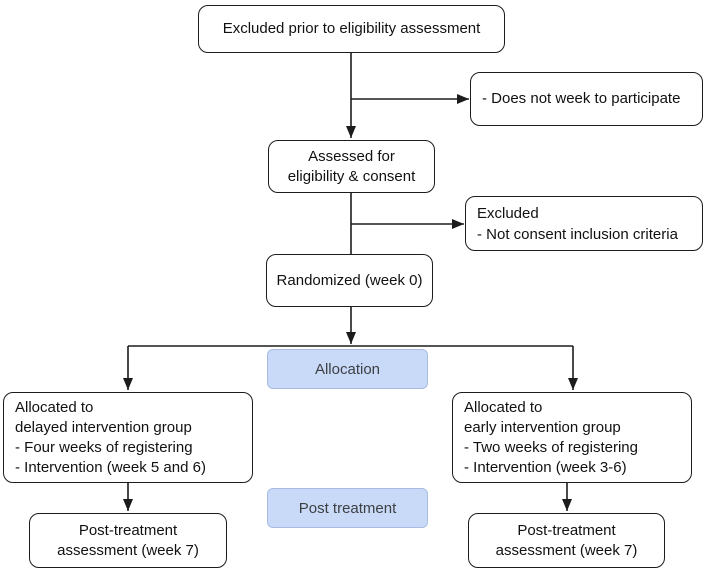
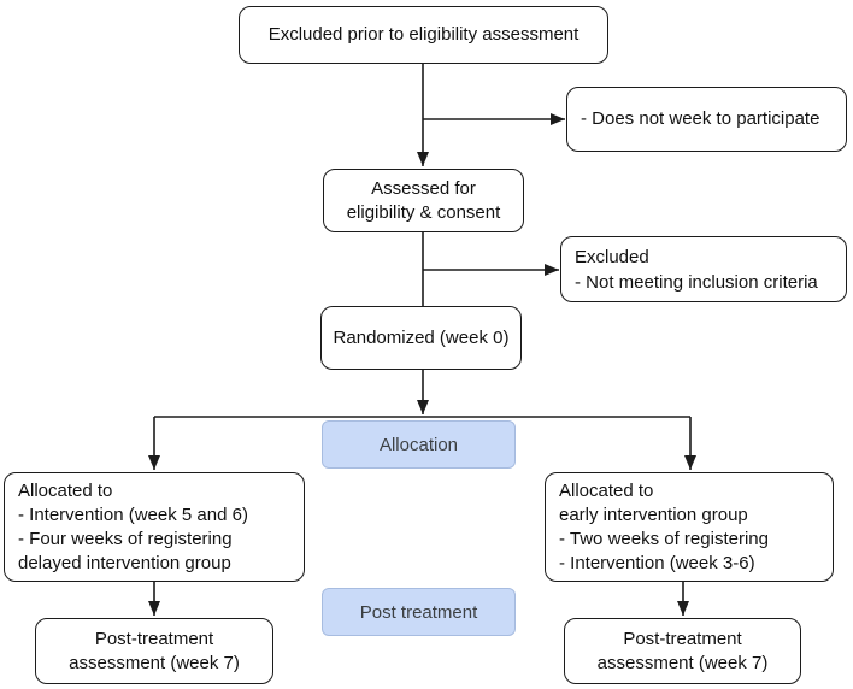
  Excluded prior to eligibility assessment
  - Does not week to participate
  Assessed for
  eligibility & consent
  Excluded
- - Not consent inclusion criteria
+ - Not meeting inclusion criteria
  Randomized (week 0)
  Allocation
  Allocated to
- delayed intervention group
+ - Intervention (week 5 and 6)
  - Four weeks of registering
- - Intervention (week 5 and 6)
+ delayed intervention group
  Allocated to
  early intervention group
  - Two weeks of registering
  - Intervention (week 3-6)
  Post treatment
  Post-treatment
  assessment (week 7)
  Post-treatment
  assessment (week 7)
